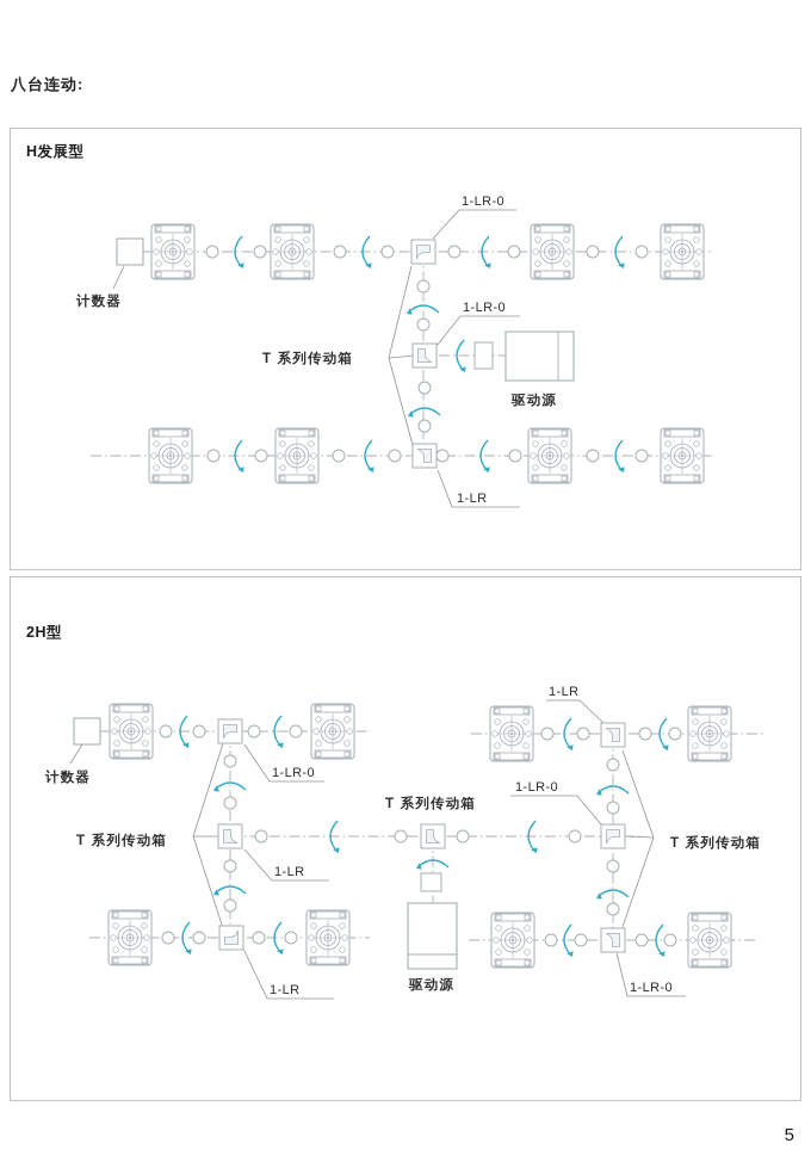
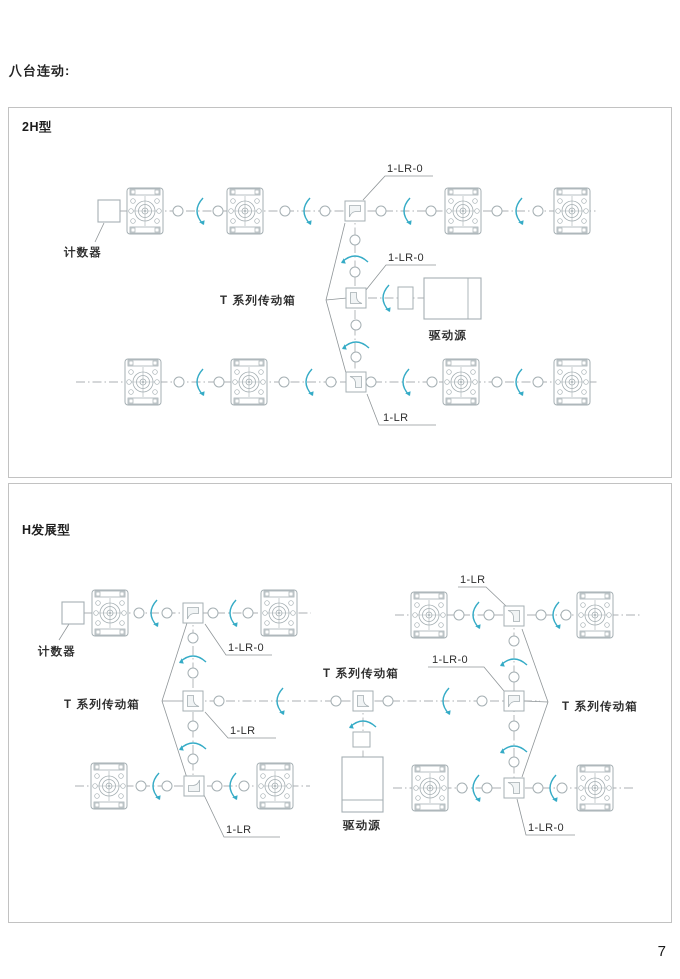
  八台连动:
  1-LR-0
  1-LR-0
  1-LR
  计数器
  T 系列传动箱
  驱动源
- H发展型
+ 2H型
  1-LR-0
  1-LR
  1-LR
  1-LR
  1-LR-0
  1-LR-0
  计数器
  T 系列传动箱
  T 系列传动箱
  T 系列传动箱
  驱动源
- 2H型
+ H发展型
- 5
+ 7
